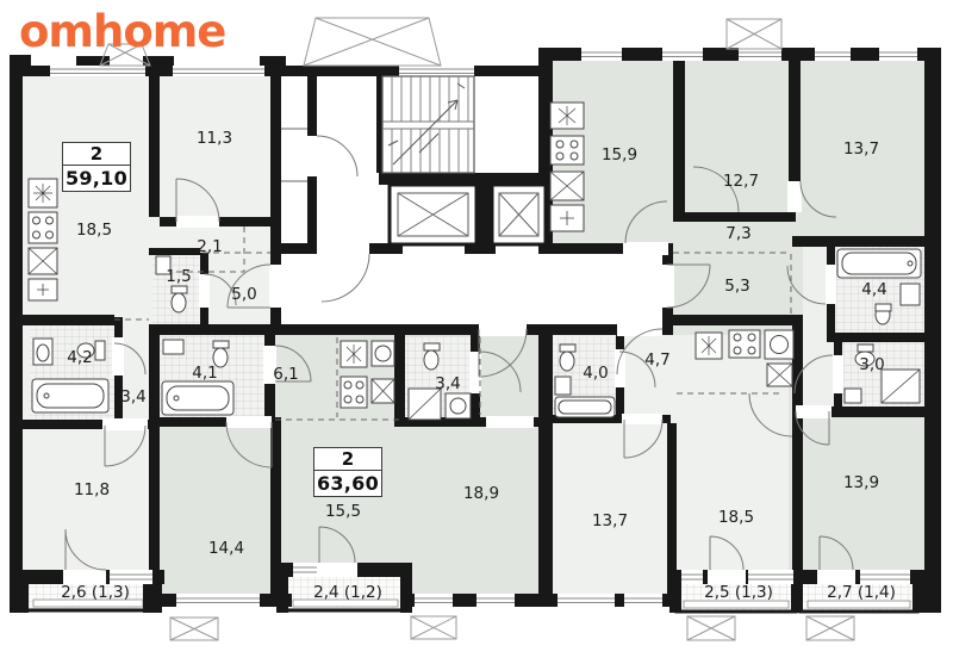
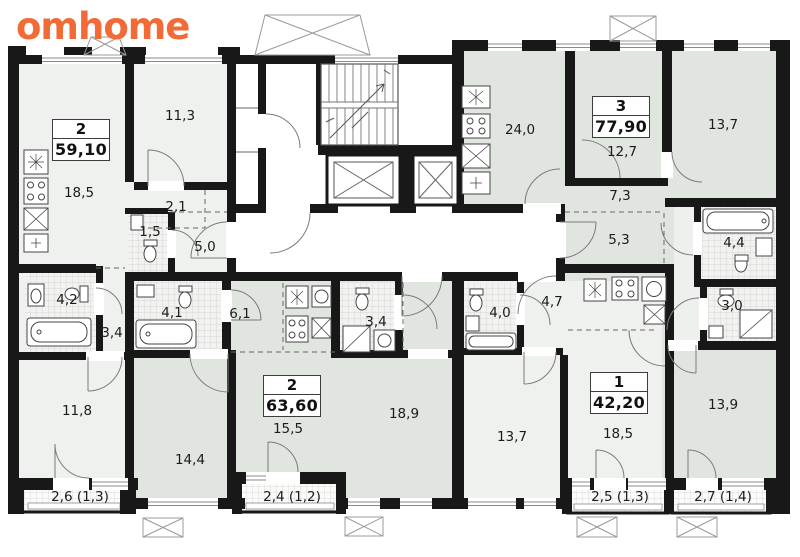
  omhome
  2
  59,10
  2
  63,60
+ 1
+ 42,20
+ 3
+ 77,90
  18,5
  11,3
  2,1
  1,5
  5,0
  4,2
  3,4
  11,8
  2,6 (1,3)
  6,1
  4,1
  3,4
  15,5
  14,4
  18,9
  2,4 (1,2)
  4,7
  4,0
  13,7
  18,5
  2,5 (1,3)
- 15,9
+ 24,0
  12,7
  13,7
  7,3
  5,3
  4,4
  3,0
  13,9
  2,7 (1,4)
